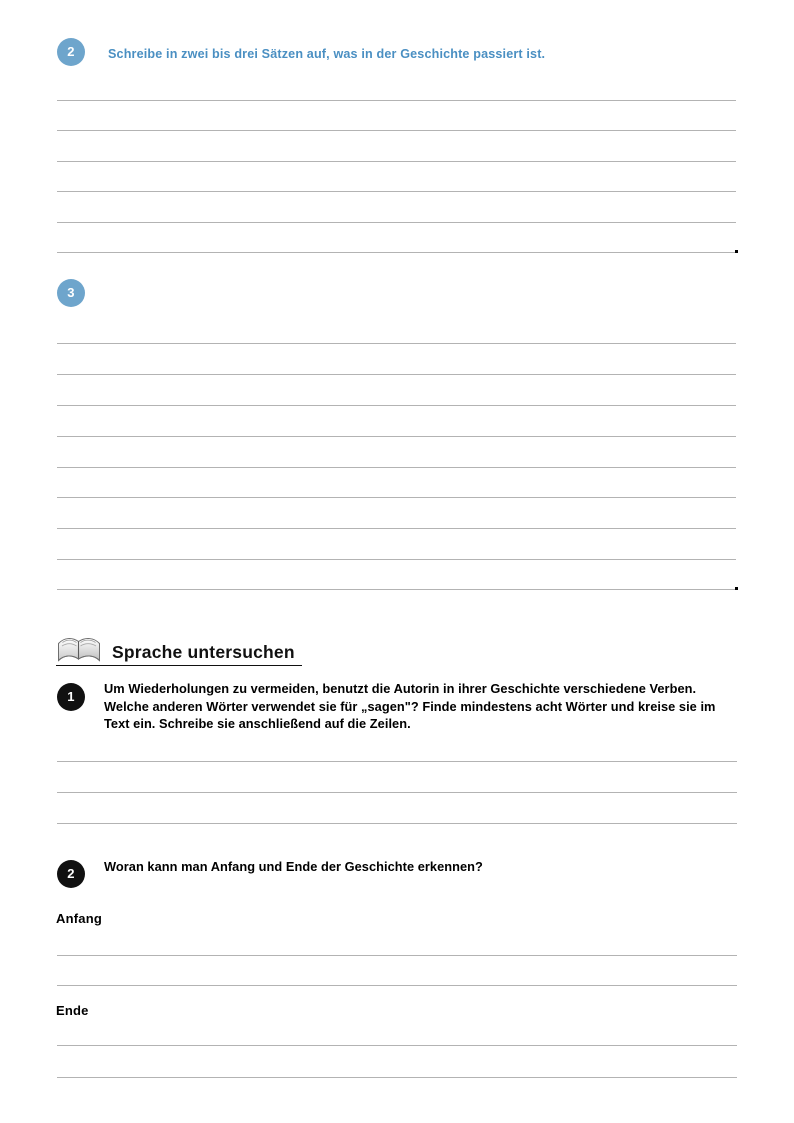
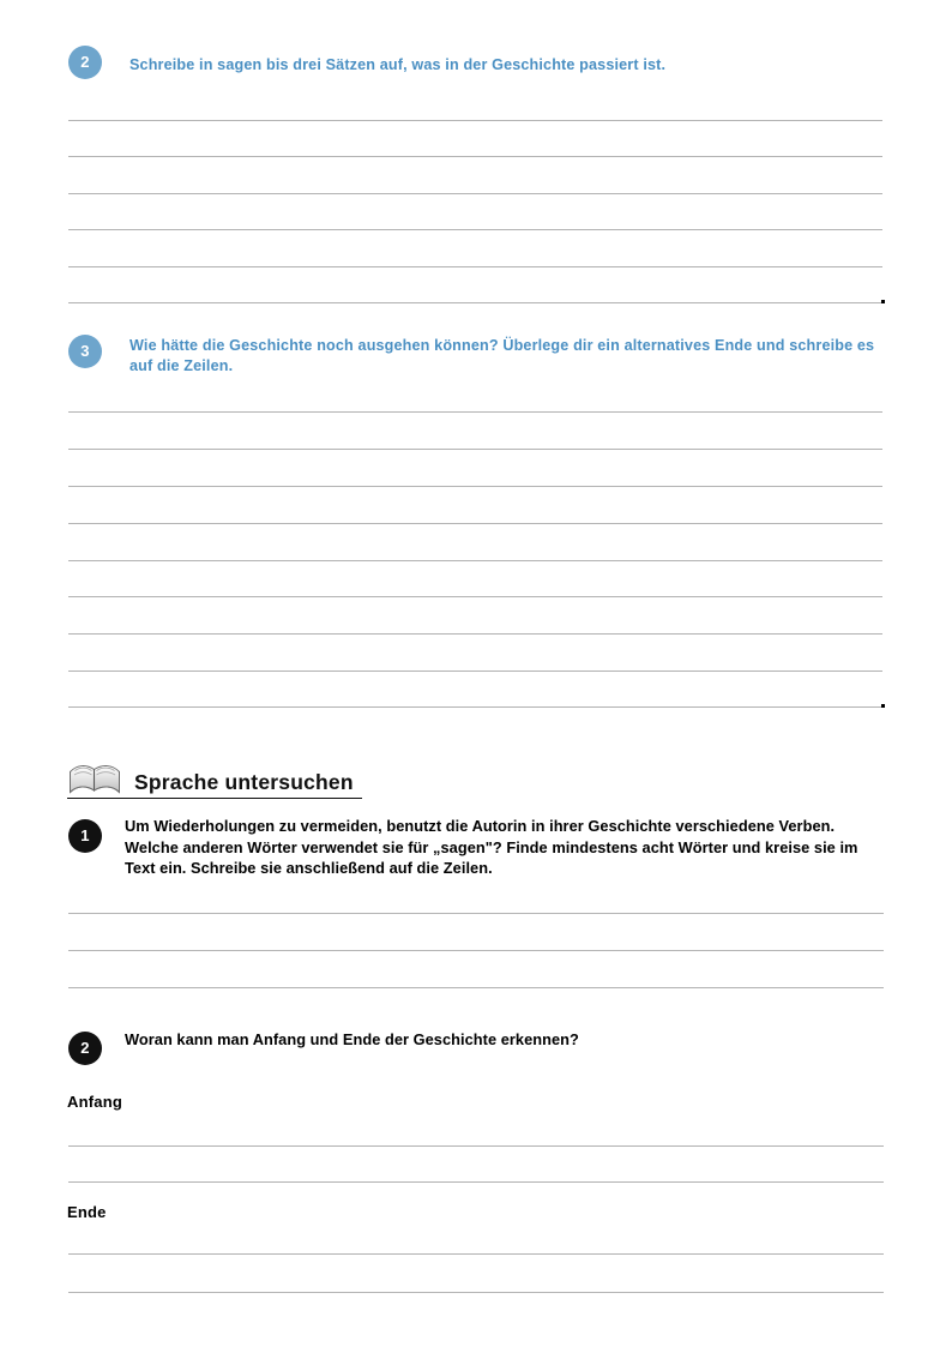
  2
- Schreibe in zwei bis drei Sätzen auf, was in der Geschichte passiert ist.
+ Schreibe in sagen bis drei Sätzen auf, was in der Geschichte passiert ist.
  3
+ Wie hätte die Geschichte noch ausgehen können? Überlege dir ein alternatives Ende und schreibe es auf die Zeilen.
  Sprache untersuchen
  1
  Um Wiederholungen zu vermeiden, benutzt die Autorin in ihrer Geschichte verschiedene Verben. Welche anderen Wörter verwendet sie für „sagen"? Finde mindestens acht Wörter und kreise sie im Text ein. Schreibe sie anschließend auf die Zeilen.
  2
  Woran kann man Anfang und Ende der Geschichte erkennen?
  Anfang
  Ende
